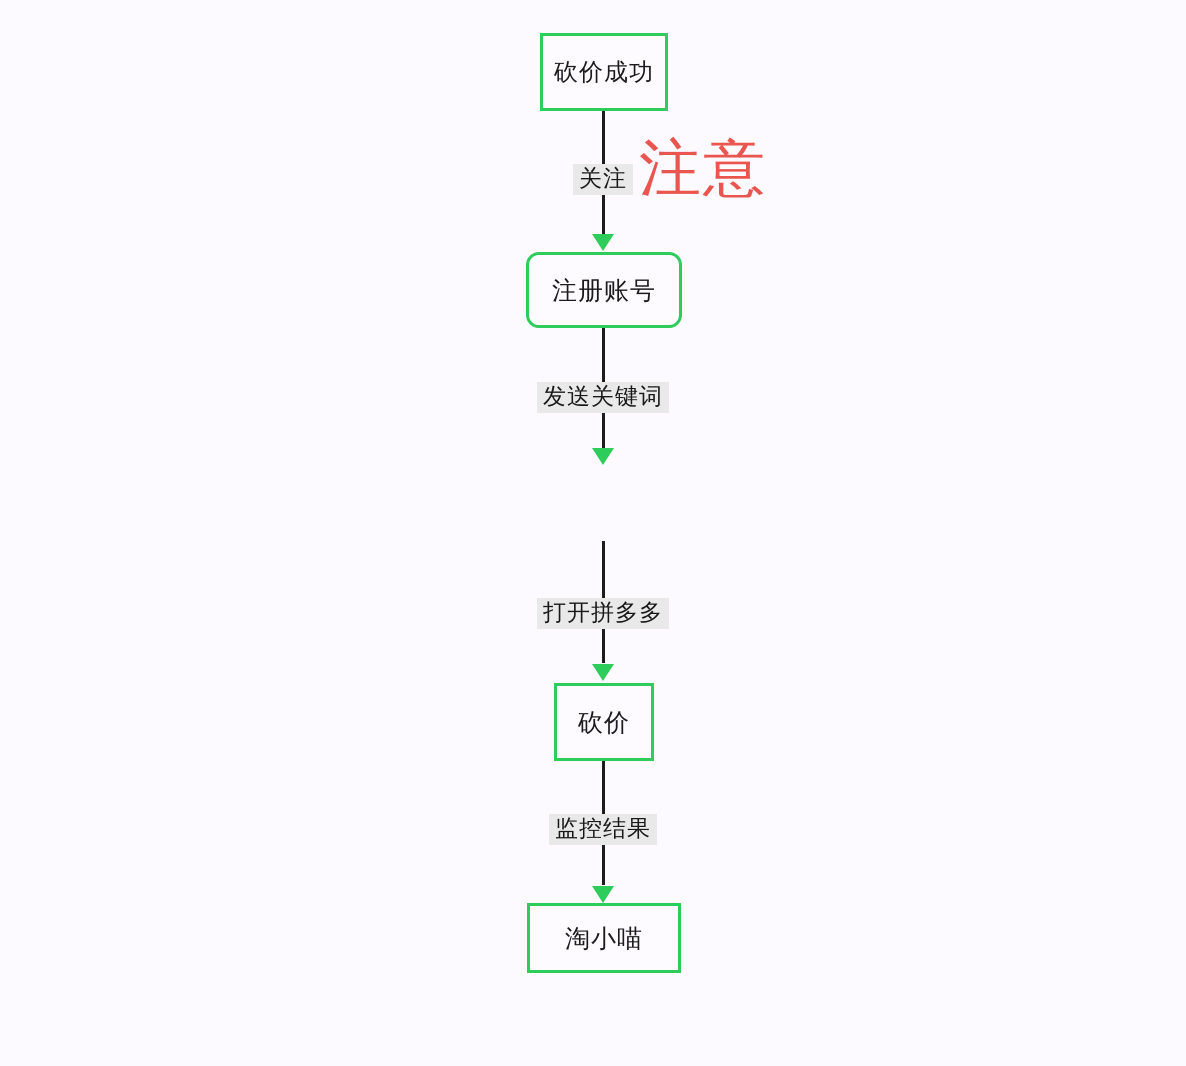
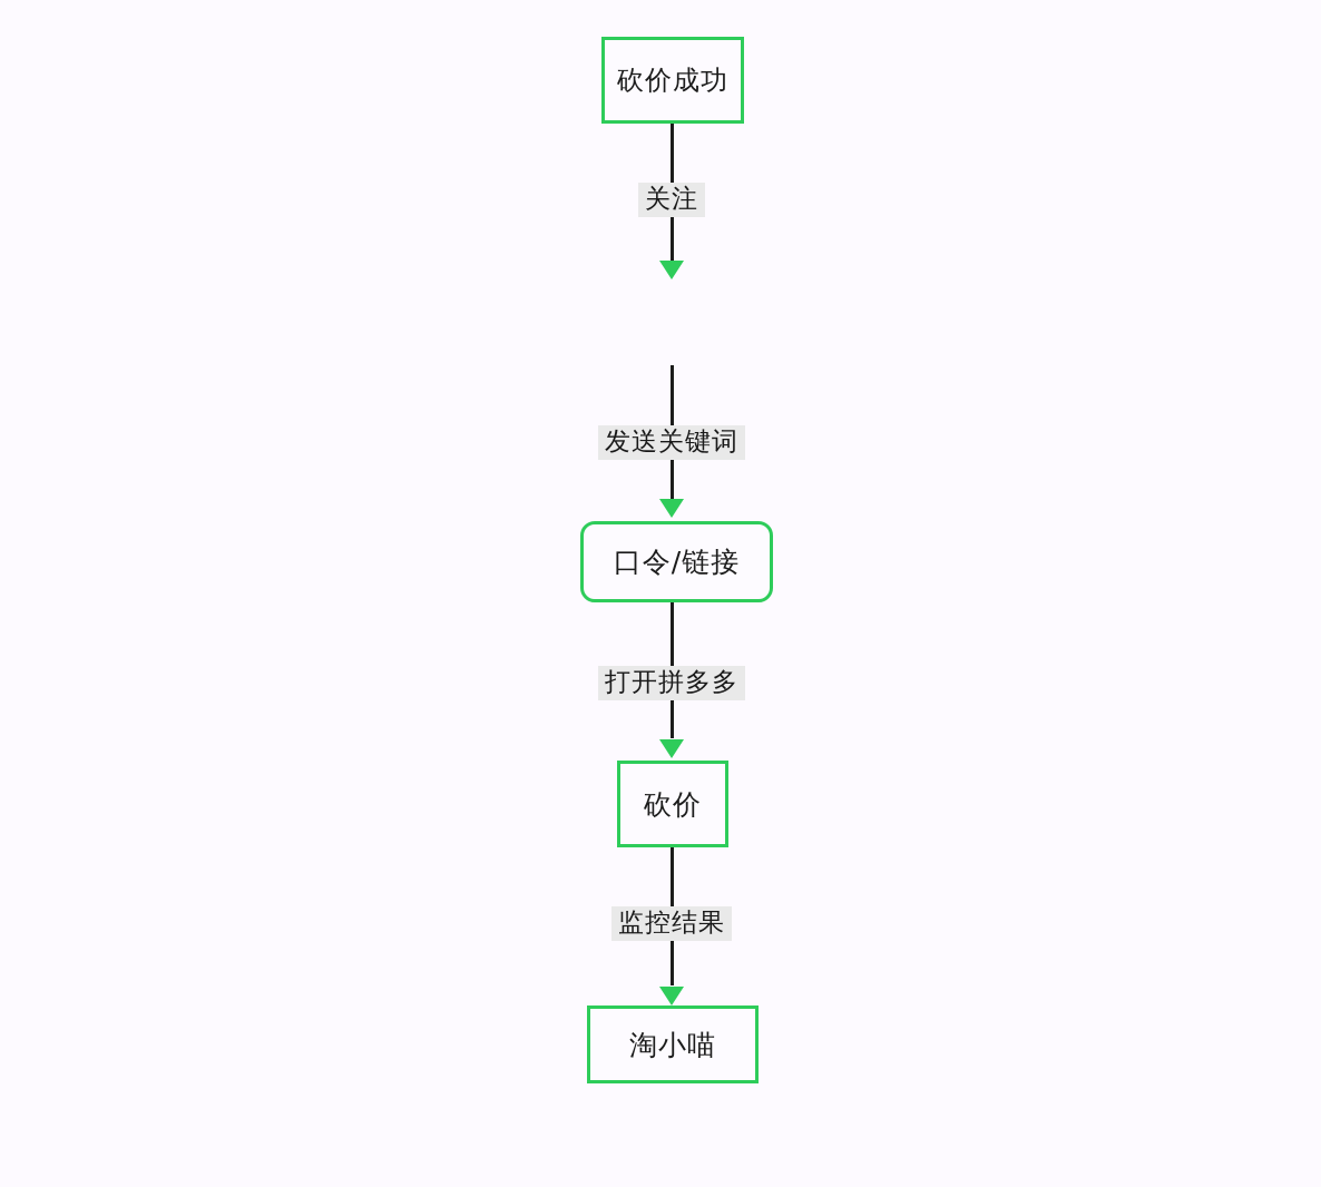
  砍价成功
  关注
- 注意
- 注册账号
  发送关键词
+ 口令/链接
  打开拼多多
  砍价
  监控结果
  淘小喵
